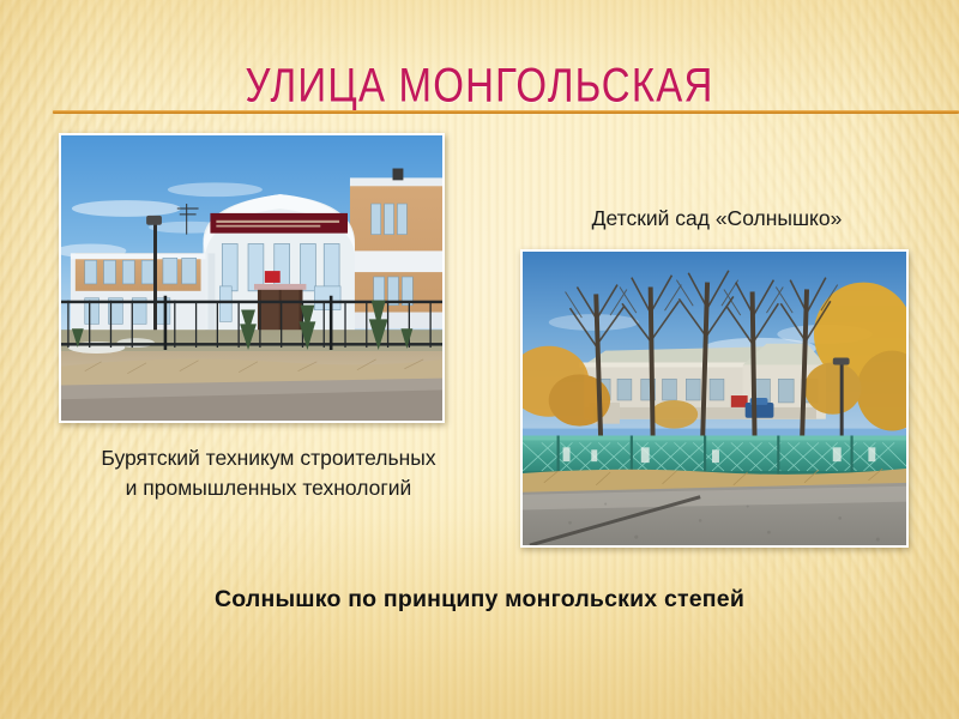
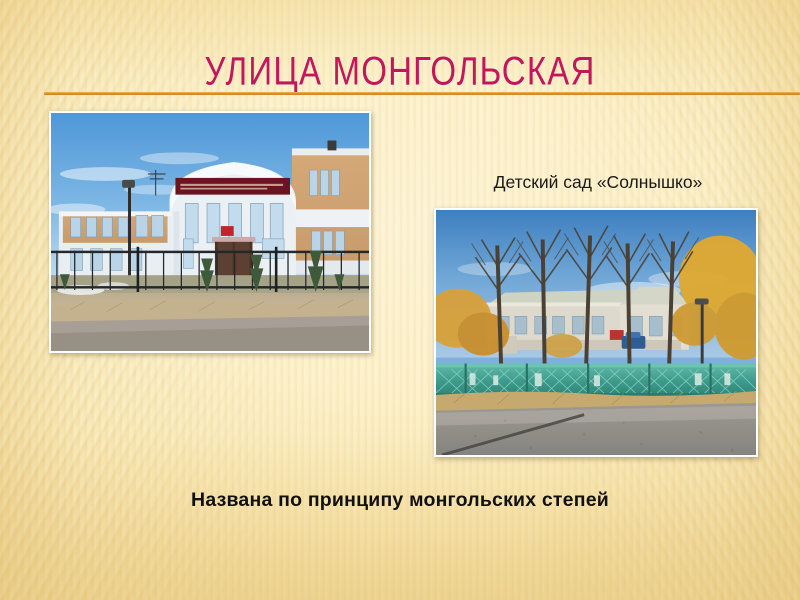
  УЛИЦА МОНГОЛЬСКАЯ
- Бурятский техникум строительных
- и промышленных технологий
  Детский сад «Солнышко»
- Солнышко по принципу монгольских степей
+ Названа по принципу монгольских степей
